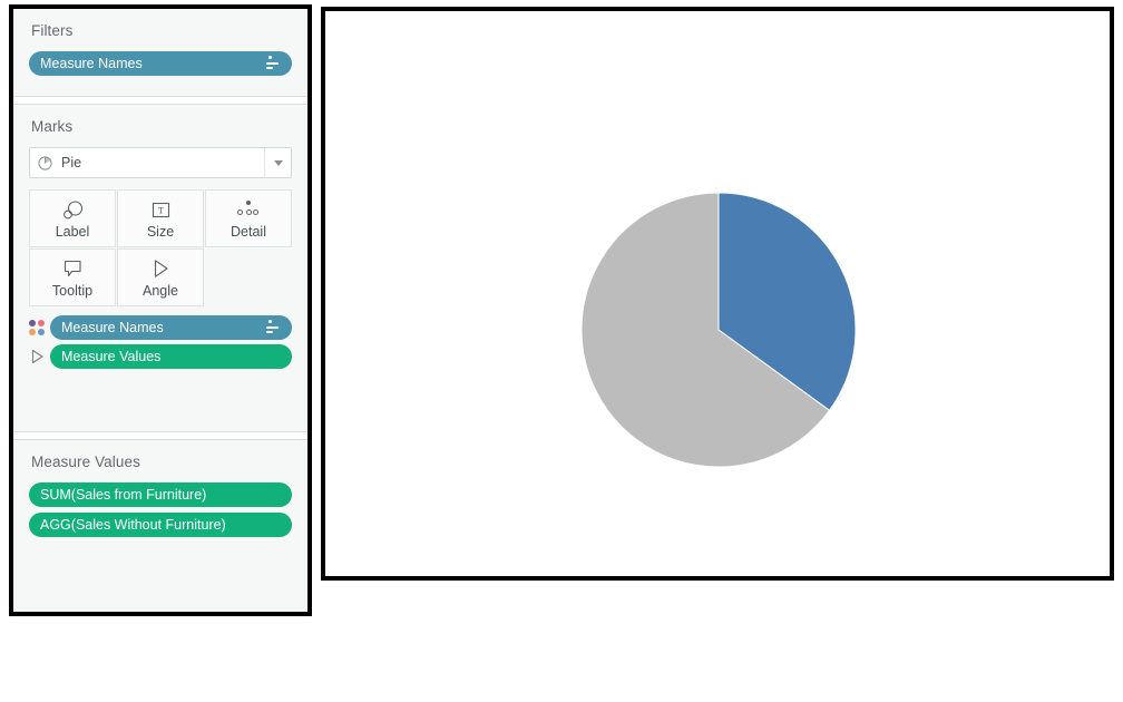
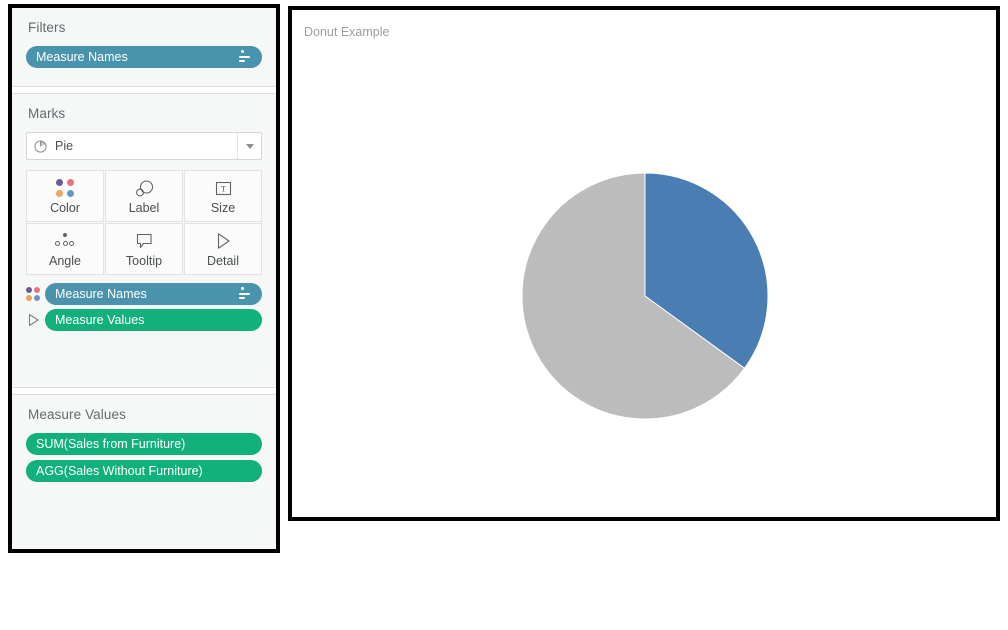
  Filters
  Measure Names
  Marks
  Pie
+ Color
  Label
  T
  Size
- Detail
+ Angle
  Tooltip
- Angle
+ Detail
  Measure Names
  Measure Values
  Measure Values
  SUM(Sales from Furniture)
  AGG(Sales Without Furniture)
+ Donut Example
